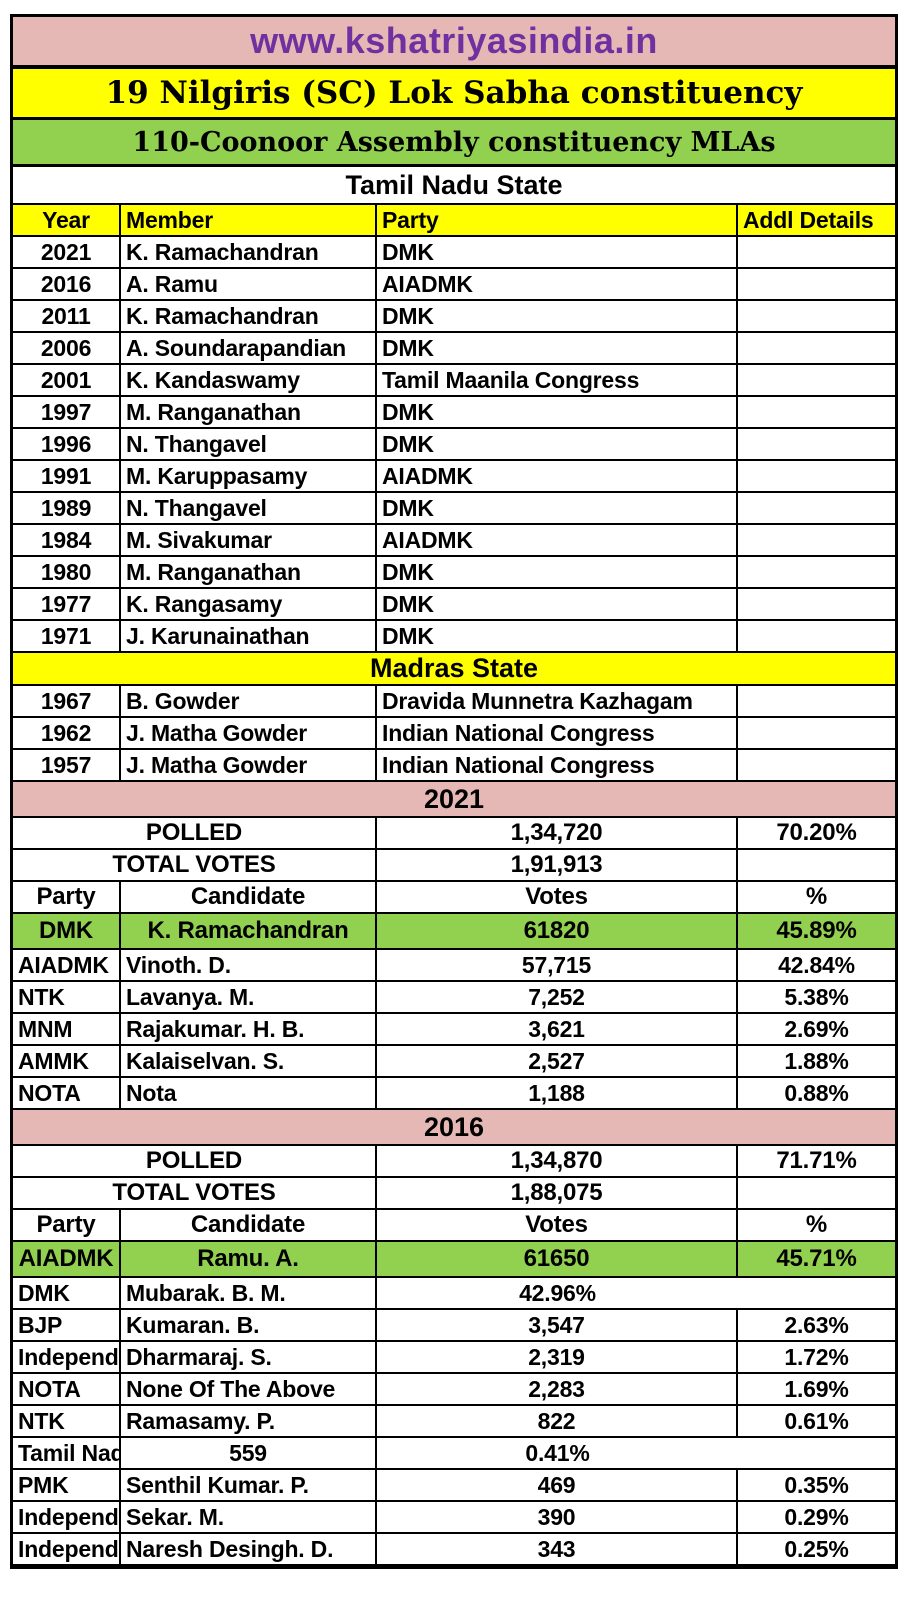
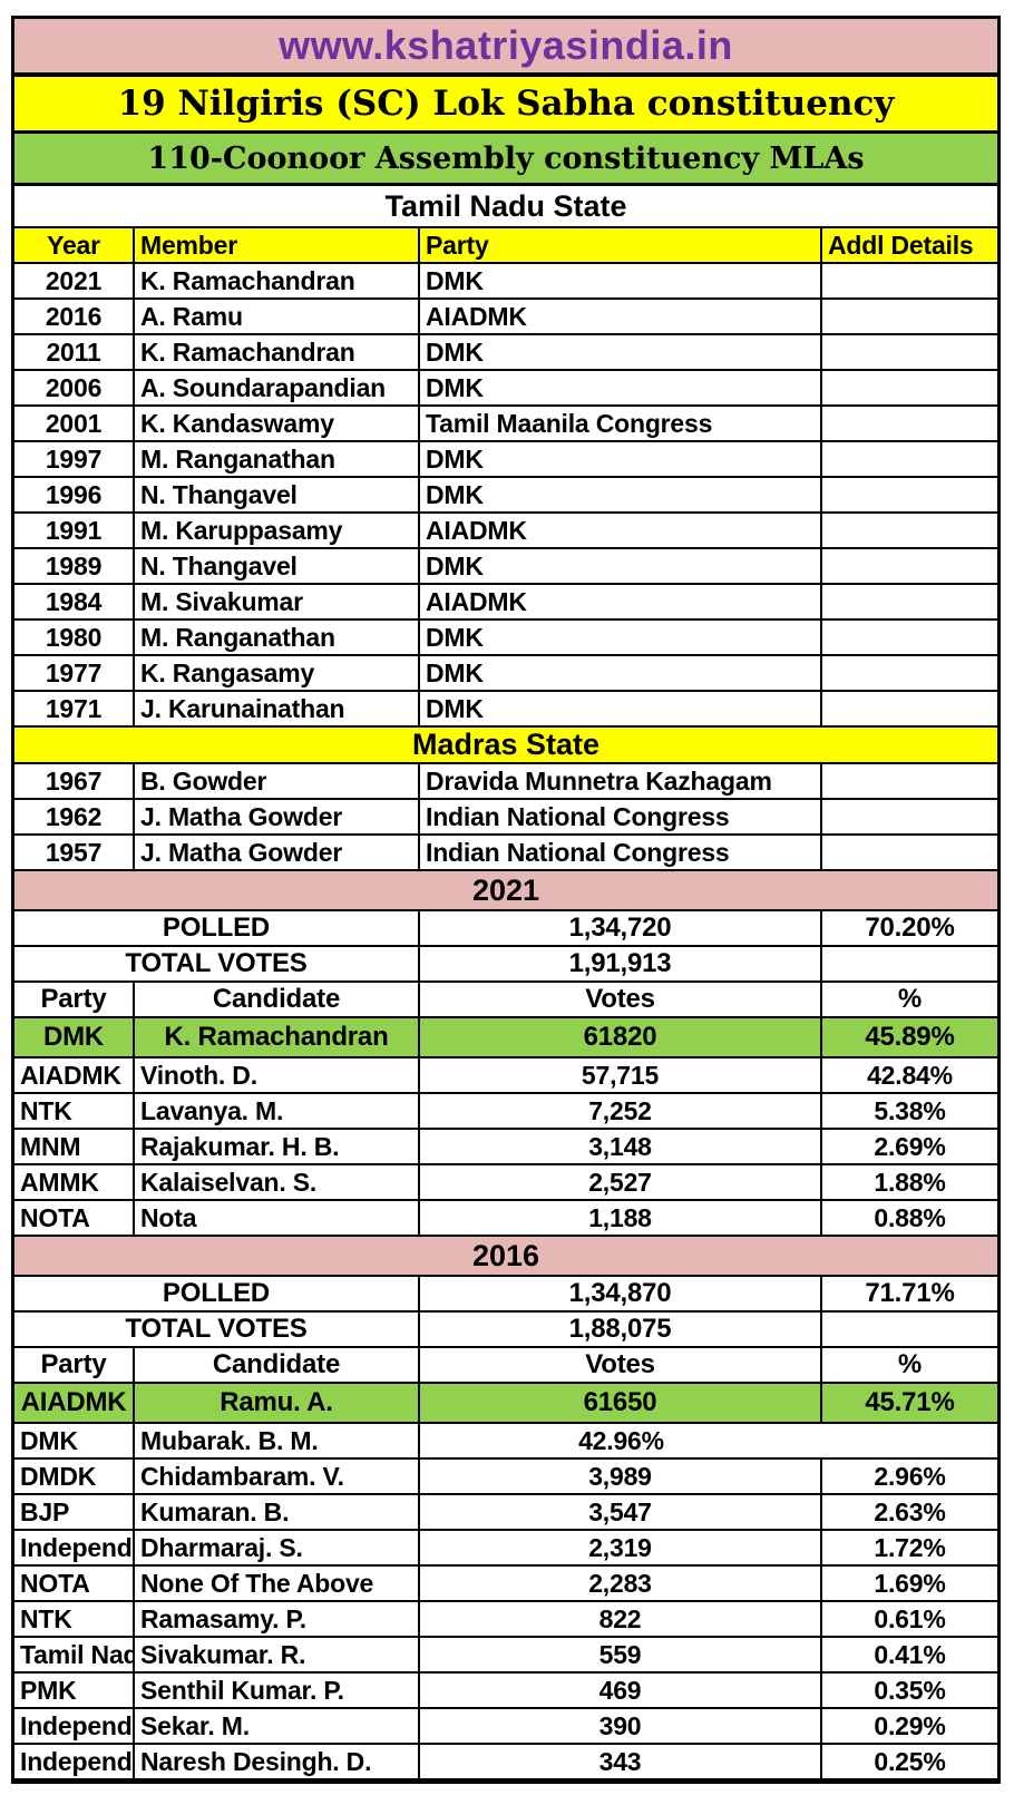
  www.kshatriyasindia.in
  19 Nilgiris (SC) Lok Sabha constituency
  110-Coonoor Assembly constituency MLAs
  Tamil Nadu State
  Year
  Member
  Party
  Addl Details
  2021
  K. Ramachandran
  DMK
  2016
  A. Ramu
  AIADMK
  2011
  K. Ramachandran
  DMK
  2006
  A. Soundarapandian
  DMK
  2001
  K. Kandaswamy
  Tamil Maanila Congress
  1997
  M. Ranganathan
  DMK
  1996
  N. Thangavel
  DMK
  1991
  M. Karuppasamy
  AIADMK
  1989
  N. Thangavel
  DMK
  1984
  M. Sivakumar
  AIADMK
  1980
  M. Ranganathan
  DMK
  1977
  K. Rangasamy
  DMK
  1971
  J. Karunainathan
  DMK
  Madras State
  1967
  B. Gowder
  Dravida Munnetra Kazhagam
  1962
  J. Matha Gowder
  Indian National Congress
  1957
  J. Matha Gowder
  Indian National Congress
  2021
  POLLED
  1,34,720
  70.20%
  TOTAL VOTES
  1,91,913
  Party
  Candidate
  Votes
  %
  DMK
  K. Ramachandran
  61820
  45.89%
  AIADMK
  Vinoth. D.
  57,715
  42.84%
  NTK
  Lavanya. M.
  7,252
  5.38%
  MNM
  Rajakumar. H. B.
- 3,621
+ 3,148
  2.69%
  AMMK
  Kalaiselvan. S.
  2,527
  1.88%
  NOTA
  Nota
  1,188
  0.88%
  2016
  POLLED
  1,34,870
  71.71%
  TOTAL VOTES
  1,88,075
  Party
  Candidate
  Votes
  %
  AIADMK
  Ramu. A.
  61650
  45.71%
  DMK
  Mubarak. B. M.
  42.96%
+ DMDK
+ Chidambaram. V.
+ 3,989
+ 2.96%
  BJP
  Kumaran. B.
  3,547
  2.63%
  Independ
  Dharmaraj. S.
  2,319
  1.72%
  NOTA
  None Of The Above
  2,283
  1.69%
  NTK
  Ramasamy. P.
  822
  0.61%
  Tamil Nad
+ Sivakumar. R.
  559
  0.41%
  PMK
  Senthil Kumar. P.
  469
  0.35%
  Independ
  Sekar. M.
  390
  0.29%
  Independ
  Naresh Desingh. D.
  343
  0.25%
